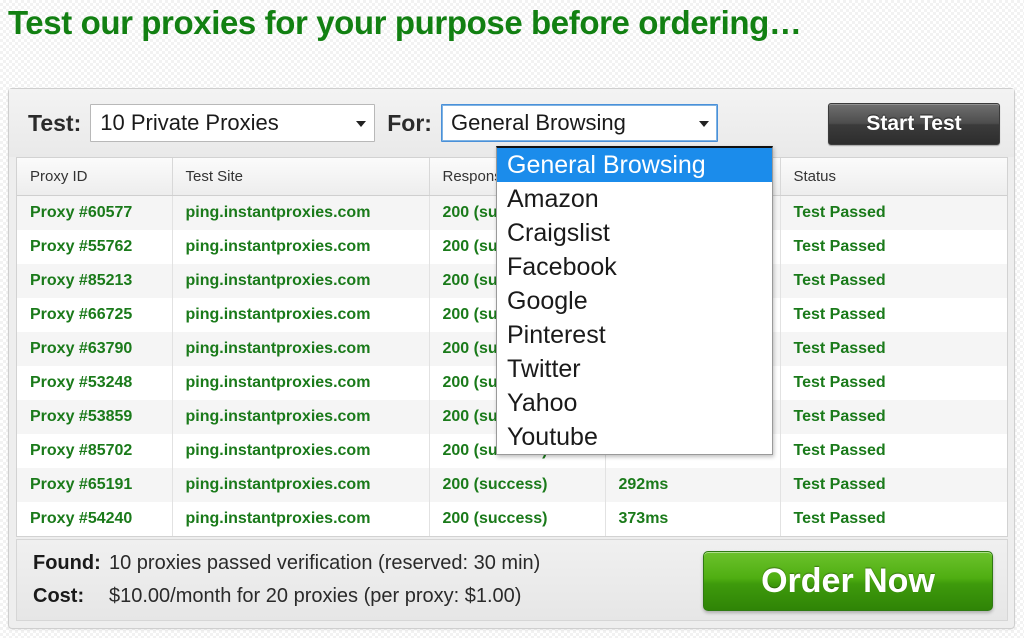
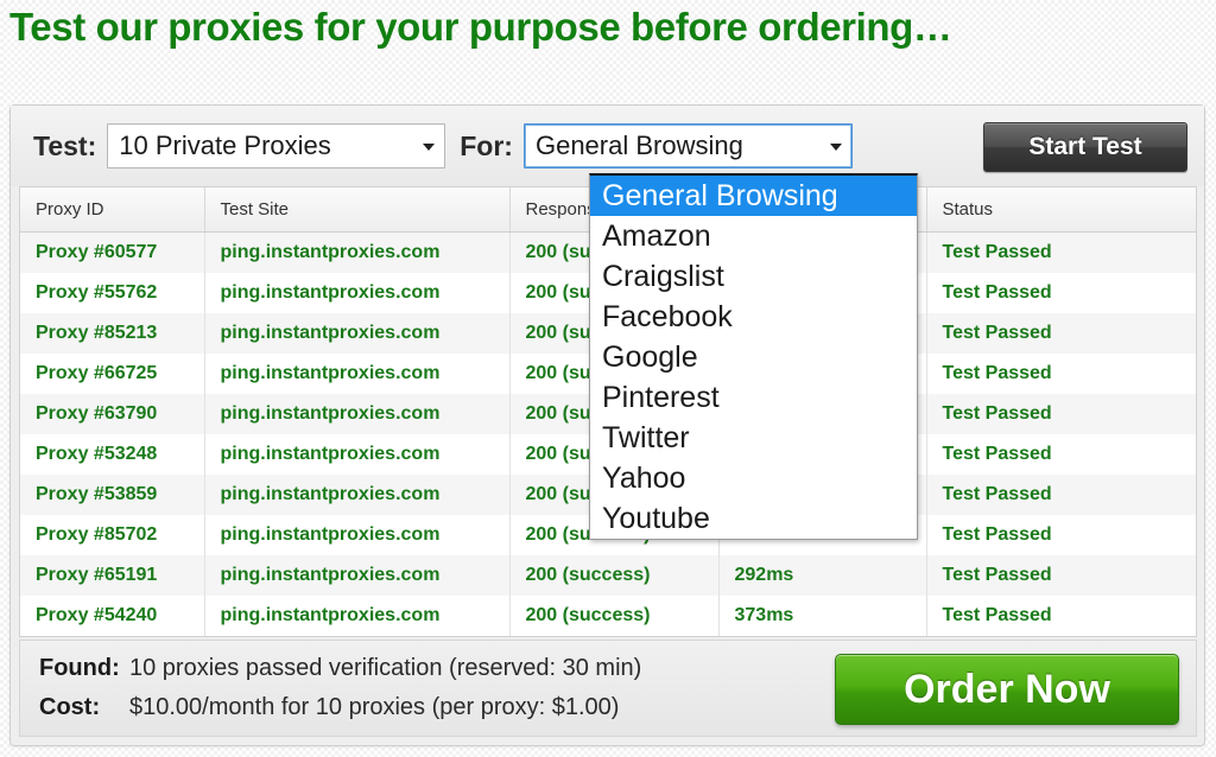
  Test our proxies for your purpose before ordering…
  Test:
  10 Private Proxies
  For:
  General Browsing
  Start Test
  Proxy ID	Test Site	Respon		Status
  Proxy #60577	ping.instantproxies.com	200 (su		Test Passed
  Proxy #55762	ping.instantproxies.com	200 (su		Test Passed
  Proxy #85213	ping.instantproxies.com	200 (su		Test Passed
  Proxy #66725	ping.instantproxies.com	200 (su		Test Passed
  Proxy #63790	ping.instantproxies.com	200 (su		Test Passed
  Proxy #53248	ping.instantproxies.com	200 (su		Test Passed
  Proxy #53859	ping.instantproxies.com	200 (su		Test Passed
  Proxy #85702	ping.instantproxies.com	200 (su		Test Passed
  Proxy #65191	ping.instantproxies.com	200 (success)	292ms	Test Passed
  Proxy #54240	ping.instantproxies.com	200 (success)	373ms	Test Passed
  Found: 10 proxies passed verification (reserved: 30 min)
- Cost: $10.00/month for 20 proxies (per proxy: $1.00)
+ Cost: $10.00/month for 10 proxies (per proxy: $1.00)
  Order Now
  General Browsing
  Amazon
  Craigslist
  Facebook
  Google
  Pinterest
  Twitter
  Yahoo
  Youtube
